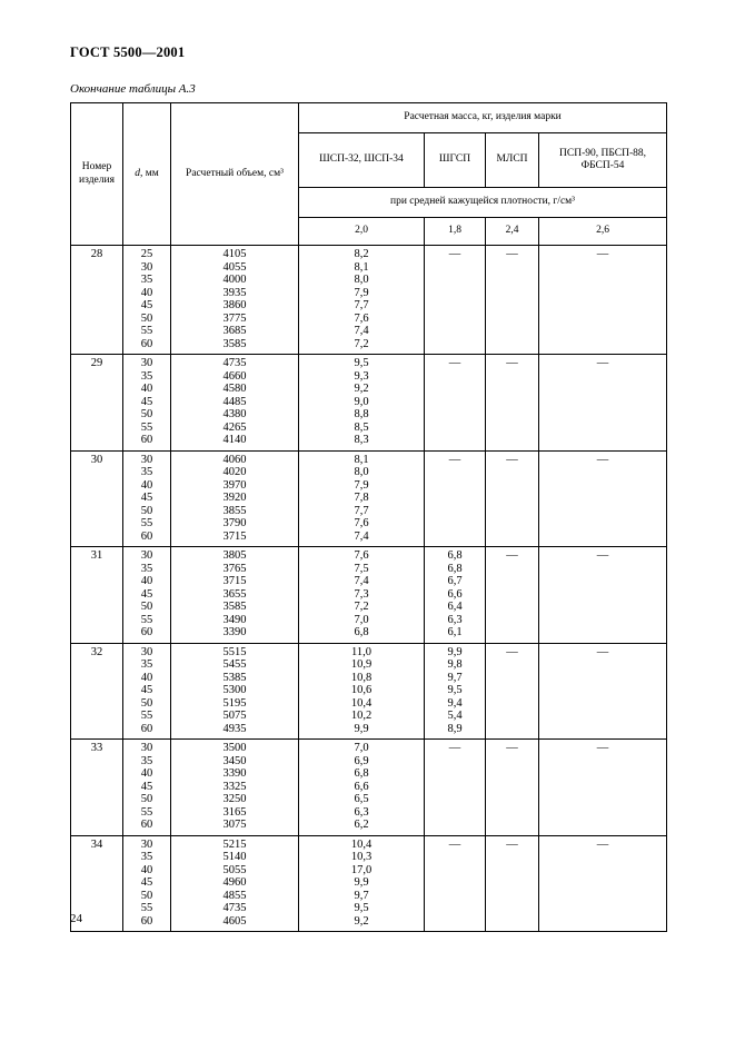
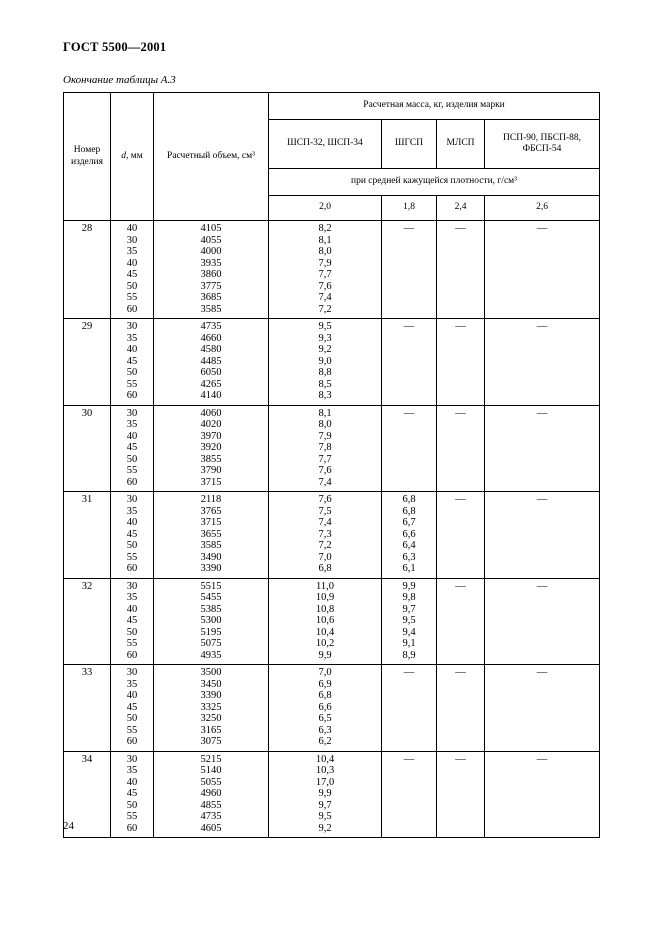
  ГОСТ 5500—2001
  Окончание таблицы А.3
  Номер изделия	d, мм	Расчетный объем, см³	Расчетная масса, кг, изделия марки
  ШСП-32, ШСП-34	ШГСП	МЛСП	ПСП-90, ПБСП-88, ФБСП-54
  при средней кажущейся плотности, г/см³
  2,0	1,8	2,4	2,6
- 28	2530354045505560	41054055400039353860377536853585	8,28,18,07,97,77,67,47,2	—	—	—
+ 28	4030354045505560	41054055400039353860377536853585	8,28,18,07,97,77,67,47,2	—	—	—
- 29	30354045505560	4735466045804485438042654140	9,59,39,29,08,88,58,3	—	—	—
+ 29	30354045505560	4735466045804485605042654140	9,59,39,29,08,88,58,3	—	—	—
  30	30354045505560	4060402039703920385537903715	8,18,07,97,87,77,67,4	—	—	—
- 31	30354045505560	3805376537153655358534903390	7,67,57,47,37,27,06,8	6,86,86,76,66,46,36,1	—	—
+ 31	30354045505560	2118376537153655358534903390	7,67,57,47,37,27,06,8	6,86,86,76,66,46,36,1	—	—
- 32	30354045505560	5515545553855300519550754935	11,010,910,810,610,410,29,9	9,99,89,79,59,45,48,9	—	—
+ 32	30354045505560	5515545553855300519550754935	11,010,910,810,610,410,29,9	9,99,89,79,59,49,18,9	—	—
  33	30354045505560	3500345033903325325031653075	7,06,96,86,66,56,36,2	—	—	—
  34	30354045505560	5215514050554960485547354605	10,410,317,09,99,79,59,2	—	—	—
  24
